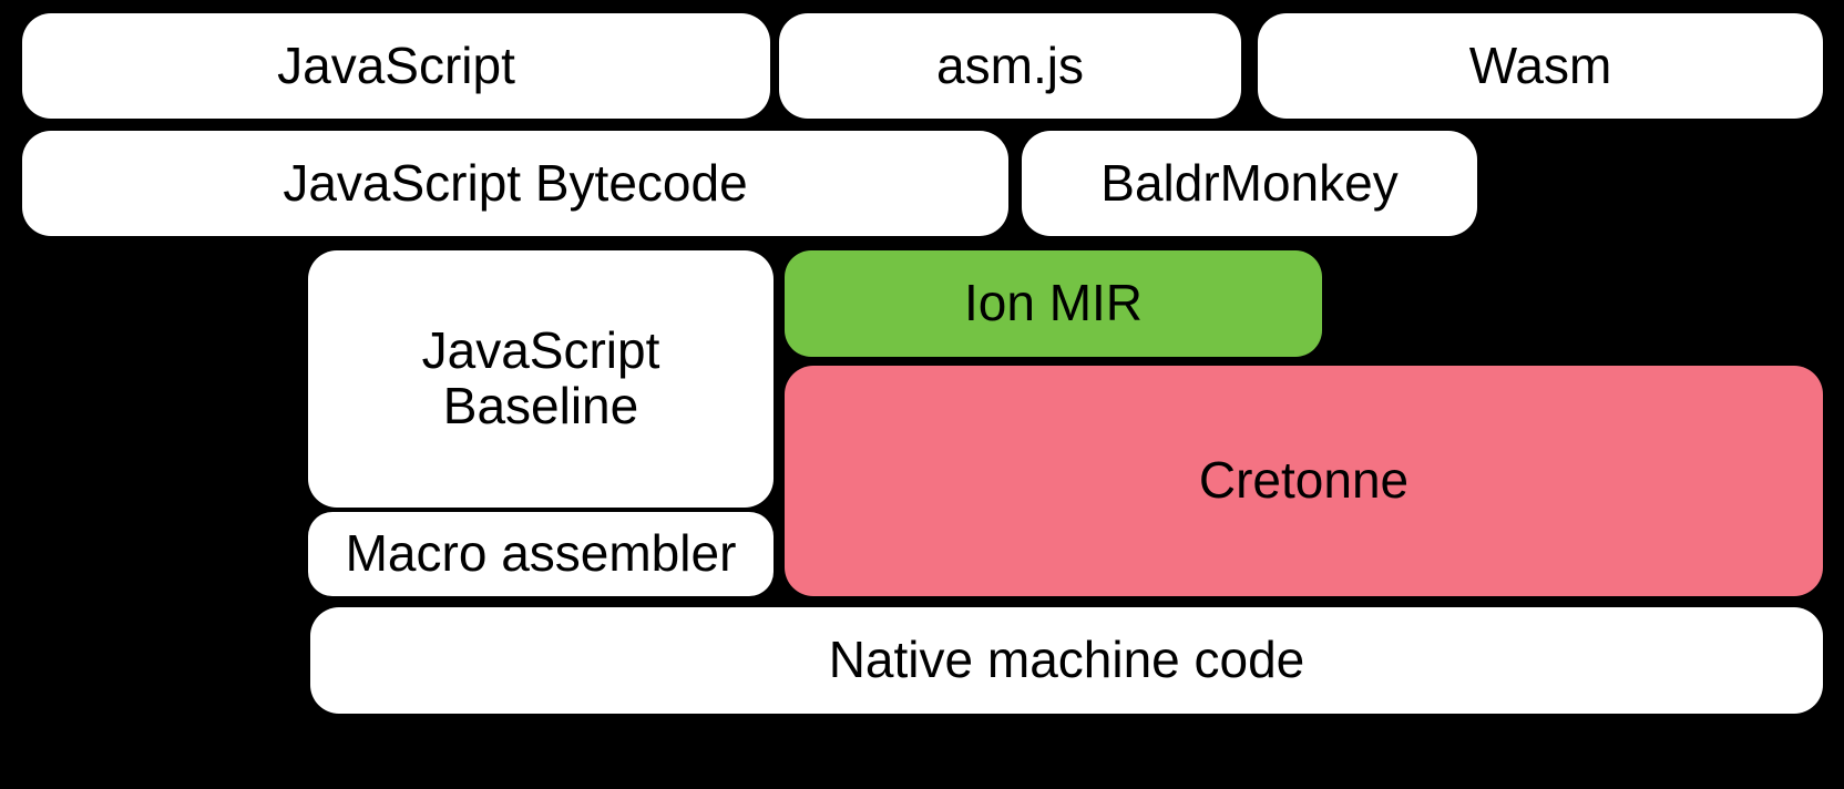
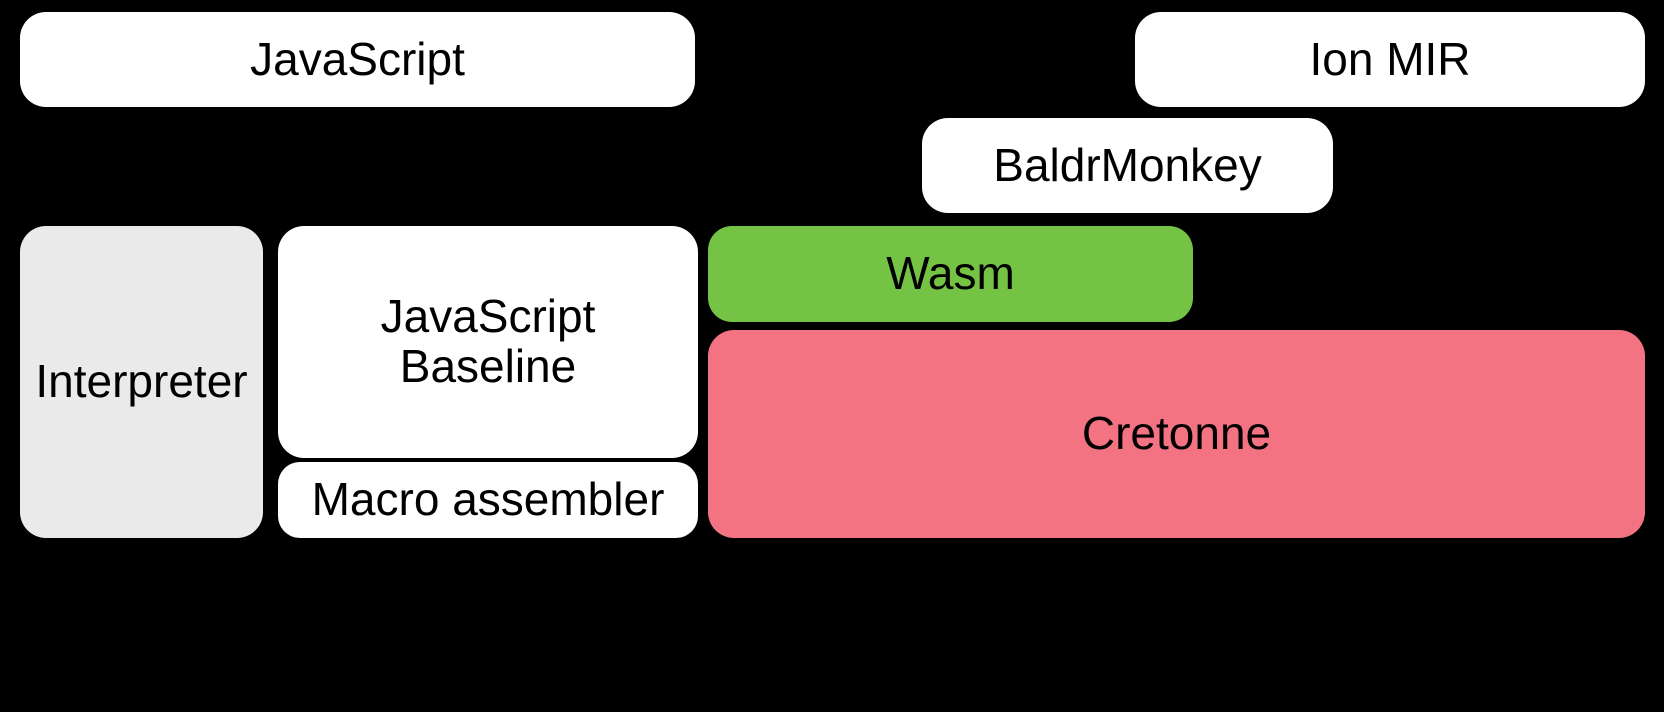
  JavaScript
- asm.js
- Wasm
+ Ion MIR
- JavaScript Bytecode
  BaldrMonkey
+ Interpreter
  JavaScript
  Baseline
  Macro assembler
- Ion MIR
+ Wasm
  Cretonne
- Native machine code
